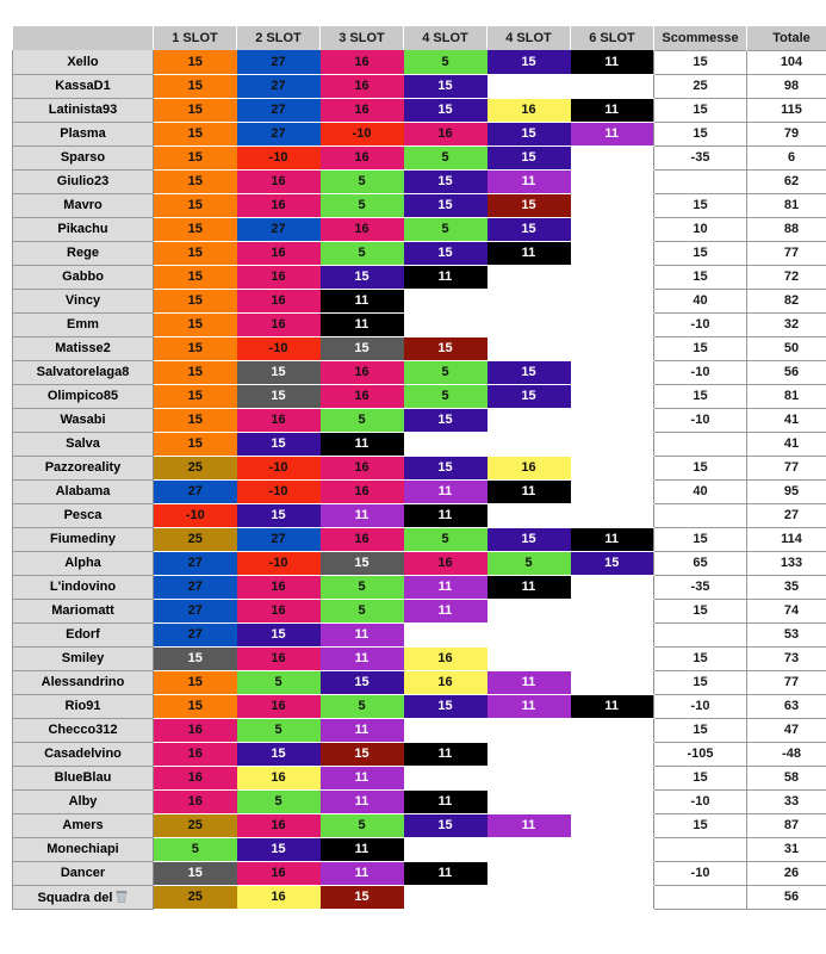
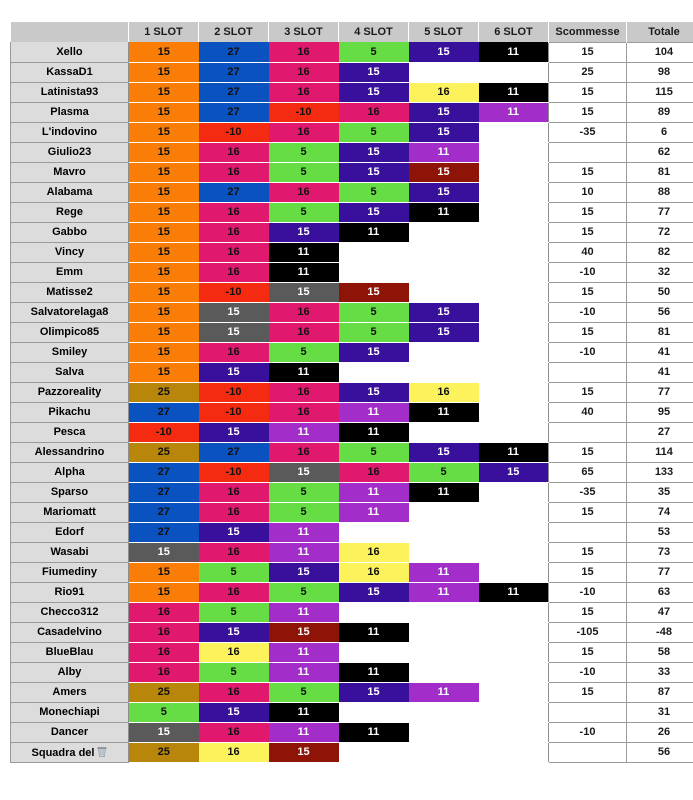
- 	1 SLOT	2 SLOT	3 SLOT	4 SLOT	4 SLOT	6 SLOT	Scommesse	Totale
+ 	1 SLOT	2 SLOT	3 SLOT	4 SLOT	5 SLOT	6 SLOT	Scommesse	Totale
  Xello	15	27	16	5	15	11	15	104
  KassaD1	15	27	16	15			25	98
  Latinista93	15	27	16	15	16	11	15	115
- Plasma	15	27	-10	16	15	11	15	79
+ Plasma	15	27	-10	16	15	11	15	89
- Sparso	15	-10	16	5	15		-35	6
+ L'indovino	15	-10	16	5	15		-35	6
  Giulio23	15	16	5	15	11			62
  Mavro	15	16	5	15	15		15	81
- Pikachu	15	27	16	5	15		10	88
+ Alabama	15	27	16	5	15		10	88
  Rege	15	16	5	15	11		15	77
  Gabbo	15	16	15	11			15	72
  Vincy	15	16	11				40	82
  Emm	15	16	11				-10	32
  Matisse2	15	-10	15	15			15	50
  Salvatorelaga8	15	15	16	5	15		-10	56
  Olimpico85	15	15	16	5	15		15	81
- Wasabi	15	16	5	15			-10	41
+ Smiley	15	16	5	15			-10	41
  Salva	15	15	11					41
  Pazzoreality	25	-10	16	15	16		15	77
- Alabama	27	-10	16	11	11		40	95
+ Pikachu	27	-10	16	11	11		40	95
  Pesca	-10	15	11	11				27
- Fiumediny	25	27	16	5	15	11	15	114
+ Alessandrino	25	27	16	5	15	11	15	114
  Alpha	27	-10	15	16	5	15	65	133
- L'indovino	27	16	5	11	11		-35	35
+ Sparso	27	16	5	11	11		-35	35
  Mariomatt	27	16	5	11			15	74
  Edorf	27	15	11					53
- Smiley	15	16	11	16			15	73
+ Wasabi	15	16	11	16			15	73
- Alessandrino	15	5	15	16	11		15	77
+ Fiumediny	15	5	15	16	11		15	77
  Rio91	15	16	5	15	11	11	-10	63
  Checco312	16	5	11				15	47
  Casadelvino	16	15	15	11			-105	-48
  BlueBlau	16	16	11				15	58
  Alby	16	5	11	11			-10	33
  Amers	25	16	5	15	11		15	87
  Monechiapi	5	15	11					31
  Dancer	15	16	11	11			-10	26
  Squadra del	25	16	15					56
